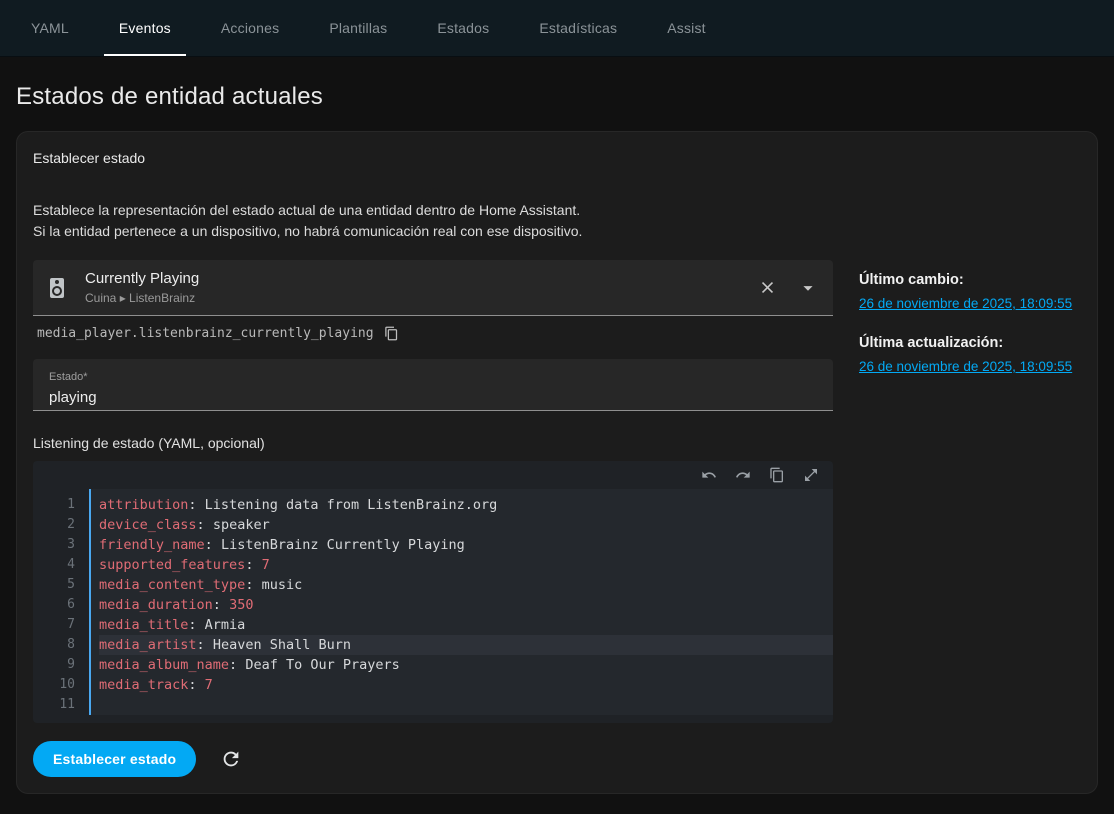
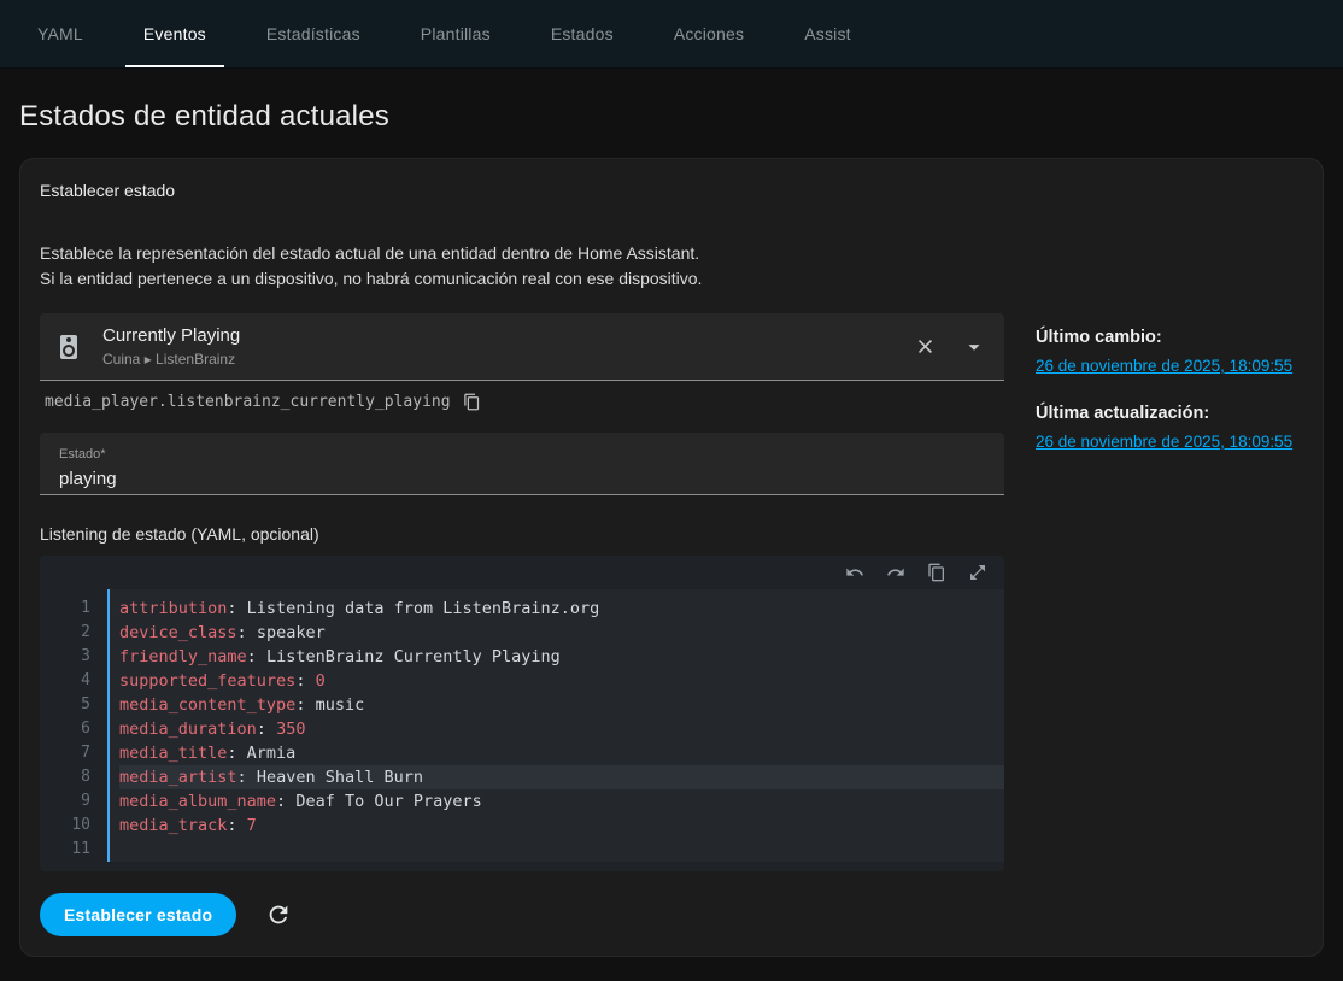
  YAML
  Eventos
- Acciones
+ Estadísticas
  Plantillas
  Estados
- Estadísticas
+ Acciones
  Assist
  Estados de entidad actuales
  Establecer estado
  Establece la representación del estado actual de una entidad dentro de Home Assistant.
  Si la entidad pertenece a un dispositivo, no habrá comunicación real con ese dispositivo.
  Currently Playing
  Cuina ▸ ListenBrainz
  media_player.listenbrainz_currently_playing
  Estado*
  playing
  Listening de estado (YAML, opcional)
  1
  2
  3
  4
  5
  6
  7
  8
  9
  10
  11
  attribution: Listening data from ListenBrainz.org
  device_class: speaker
  friendly_name: ListenBrainz Currently Playing
- supported_features: 7
+ supported_features: 0
  media_content_type: music
  media_duration: 350
  media_title: Armia
  media_artist: Heaven Shall Burn
  media_album_name: Deaf To Our Prayers
  media_track: 7
  Establecer estado
  Último cambio:
  26 de noviembre de 2025, 18:09:55
  Última actualización:
  26 de noviembre de 2025, 18:09:55
